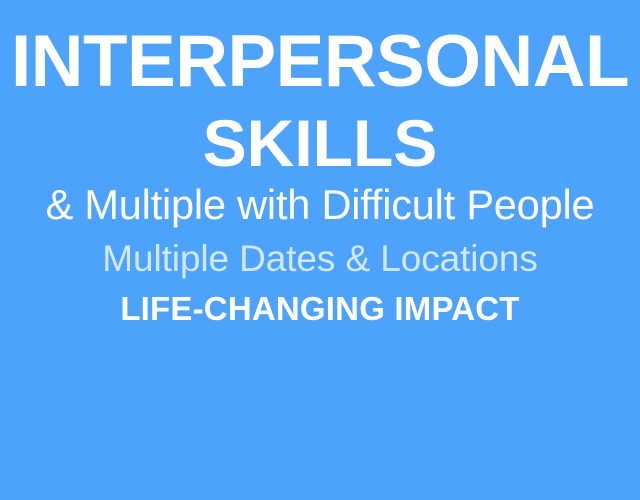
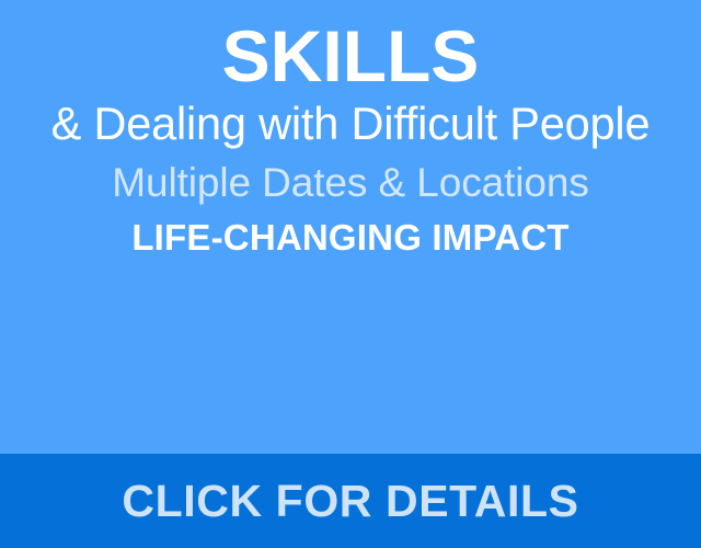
- INTERPERSONAL
  SKILLS
- & Multiple with Difficult People
+ & Dealing with Difficult People
  Multiple Dates & Locations
  LIFE-CHANGING IMPACT
+ CLICK FOR DETAILS
